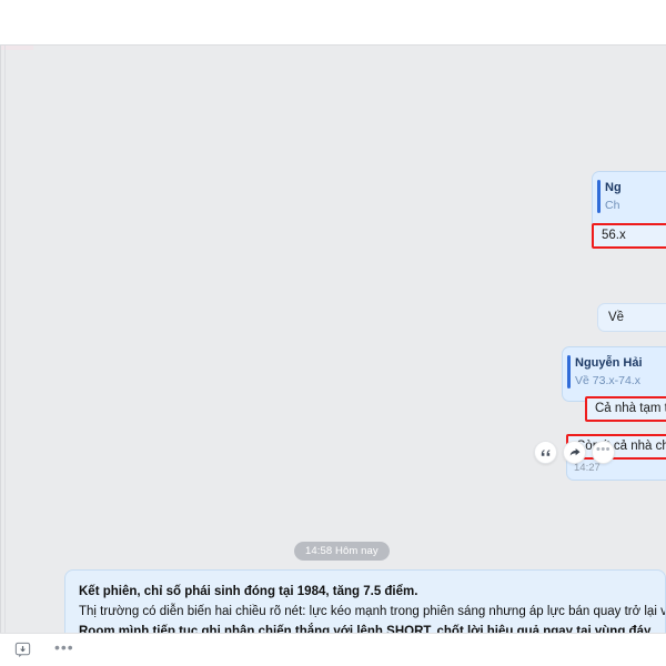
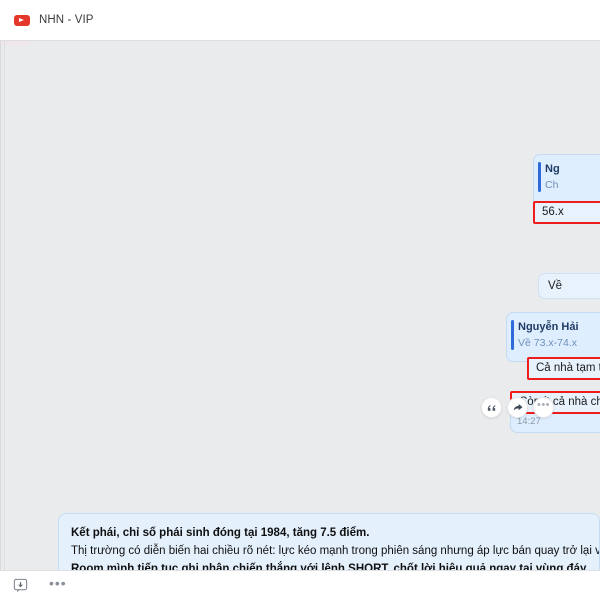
+ NHN - VIP
  Ng
  Ch
  56.x
  Về
  Nguyễn Hải
  Về 73.x-74.x
  Cả nhà tạm
  14:27
  •••
- 14:58 Hôm nay
- Kết phiên, chỉ số phái sinh đóng tại 1984, tăng 7.5 điểm.
+ Kết phái, chỉ số phái sinh đóng tại 1984, tăng 7.5 điểm.
  Thị trường có diễn biến hai chiều rõ nét: lực kéo mạnh trong phiên sáng nhưng áp lực bán quay trở lại v
  Room mình tiếp tục ghi nhận chiến thắng với lệnh SHORT, chốt lời hiệu quả ngay tại vùng đáy.
  •••
